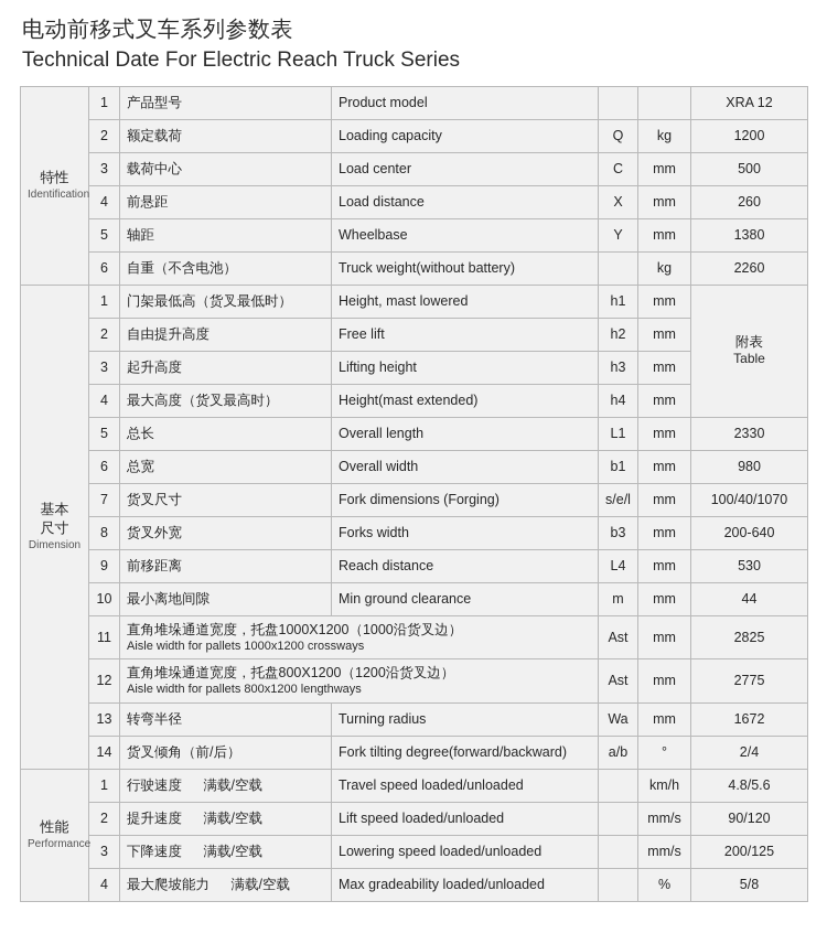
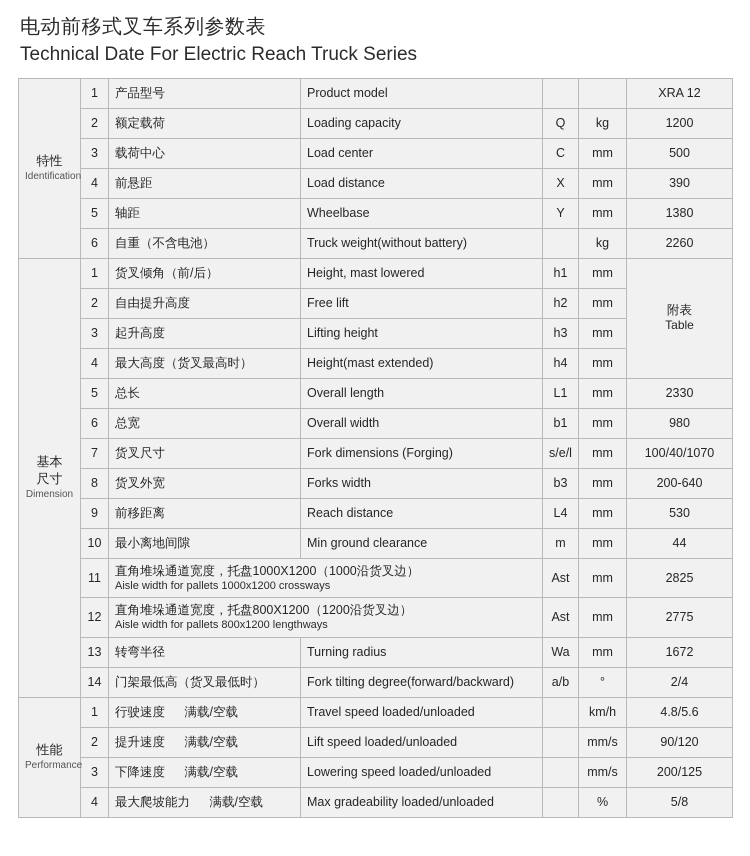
  电动前移式叉车系列参数表
  Technical Date For Electric Reach Truck Series
  特性 Identification	1	产品型号	Product model			XRA 12
  2	额定载荷	Loading capacity	Q	kg	1200
  3	载荷中心	Load center	C	mm	500
- 4	前悬距	Load distance	X	mm	260
+ 4	前悬距	Load distance	X	mm	390
  5	轴距	Wheelbase	Y	mm	1380
  6	自重（不含电池）	Truck weight(without battery)		kg	2260
- 基本 尺寸 Dimension	1	门架最低高（货叉最低时）	Height, mast lowered	h1	mm	附表 Table
+ 基本 尺寸 Dimension	1	货叉倾角（前/后）	Height, mast lowered	h1	mm	附表 Table
  2	自由提升高度	Free lift	h2	mm
  3	起升高度	Lifting height	h3	mm
  4	最大高度（货叉最高时）	Height(mast extended)	h4	mm
  5	总长	Overall length	L1	mm	2330
  6	总宽	Overall width	b1	mm	980
  7	货叉尺寸	Fork dimensions (Forging)	s/e/l	mm	100/40/1070
  8	货叉外宽	Forks width	b3	mm	200-640
  9	前移距离	Reach distance	L4	mm	530
  10	最小离地间隙	Min ground clearance	m	mm	44
  11	直角堆垛通道宽度，托盘1000X1200（1000沿货叉边） Aisle width for pallets 1000x1200 crossways	Ast	mm	2825
  12	直角堆垛通道宽度，托盘800X1200（1200沿货叉边） Aisle width for pallets 800x1200 lengthways	Ast	mm	2775
  13	转弯半径	Turning radius	Wa	mm	1672
- 14	货叉倾角（前/后）	Fork tilting degree(forward/backward)	a/b	°	2/4
+ 14	门架最低高（货叉最低时）	Fork tilting degree(forward/backward)	a/b	°	2/4
  性能 Performance	1	行驶速度 满载/空载	Travel speed loaded/unloaded		km/h	4.8/5.6
  2	提升速度 满载/空载	Lift speed loaded/unloaded		mm/s	90/120
  3	下降速度 满载/空载	Lowering speed loaded/unloaded		mm/s	200/125
  4	最大爬坡能力 满载/空载	Max gradeability loaded/unloaded		%	5/8
